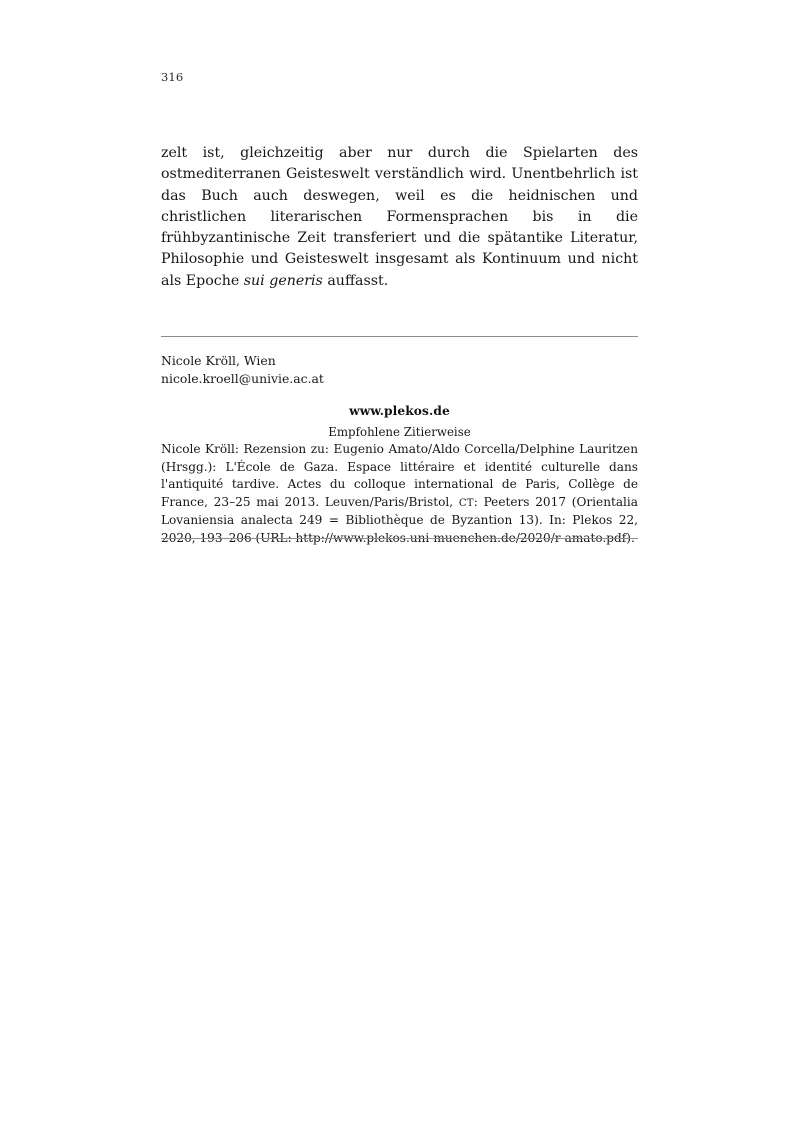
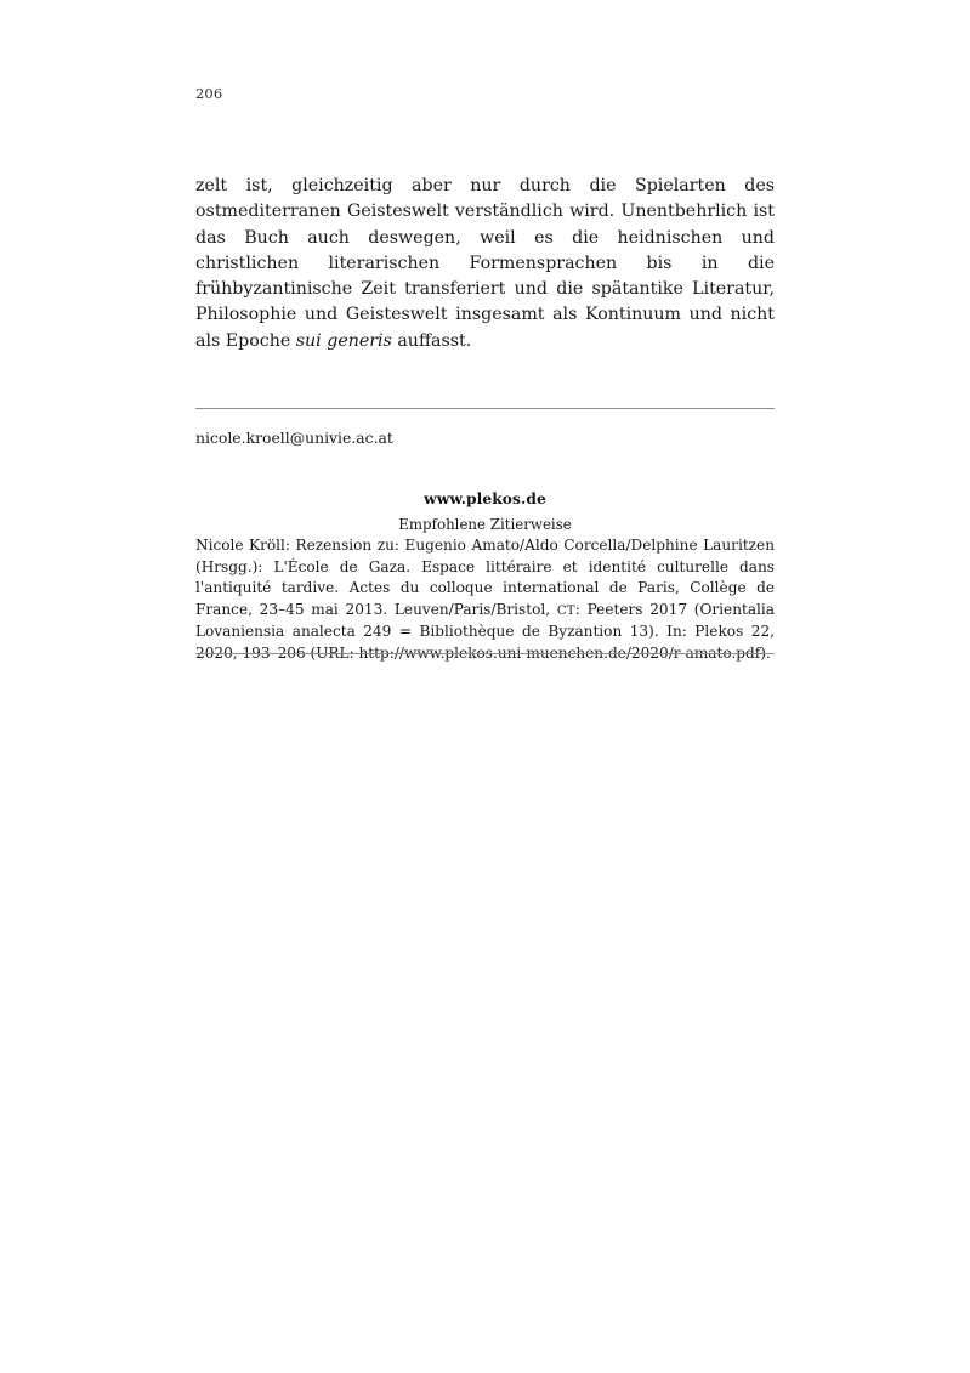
- 316
+ 206
  zelt ist, gleichzeitig aber nur durch die Spielarten des ostmediterranen Geisteswelt verständlich wird. Unentbehrlich ist das Buch auch deswegen, weil es die heidnischen und christlichen literarischen Formensprachen bis in die frühbyzantinische Zeit transferiert und die spätantike Literatur, Philosophie und Geisteswelt insgesamt als Kontinuum und nicht als Epoche sui generis auffasst.
- Nicole Kröll, Wien
  nicole.kroell@univie.ac.at
  www.plekos.de
  Empfohlene Zitierweise
- Nicole Kröll: Rezension zu: Eugenio Amato/Aldo Corcella/Delphine Lauritzen (Hrsgg.): L'École de Gaza. Espace littéraire et identité culturelle dans l'antiquité tardive. Actes du colloque international de Paris, Collège de France, 23–25 mai 2013. Leuven/Paris/Bristol, CT: Peeters 2017 (Orientalia Lovaniensia analecta 249 = Bibliothèque de Byzantion 13). In: Plekos 22,
+ Nicole Kröll: Rezension zu: Eugenio Amato/Aldo Corcella/Delphine Lauritzen (Hrsgg.): L'École de Gaza. Espace littéraire et identité culturelle dans l'antiquité tardive. Actes du colloque international de Paris, Collège de France, 23–45 mai 2013. Leuven/Paris/Bristol, CT: Peeters 2017 (Orientalia Lovaniensia analecta 249 = Bibliothèque de Byzantion 13). In: Plekos 22,
